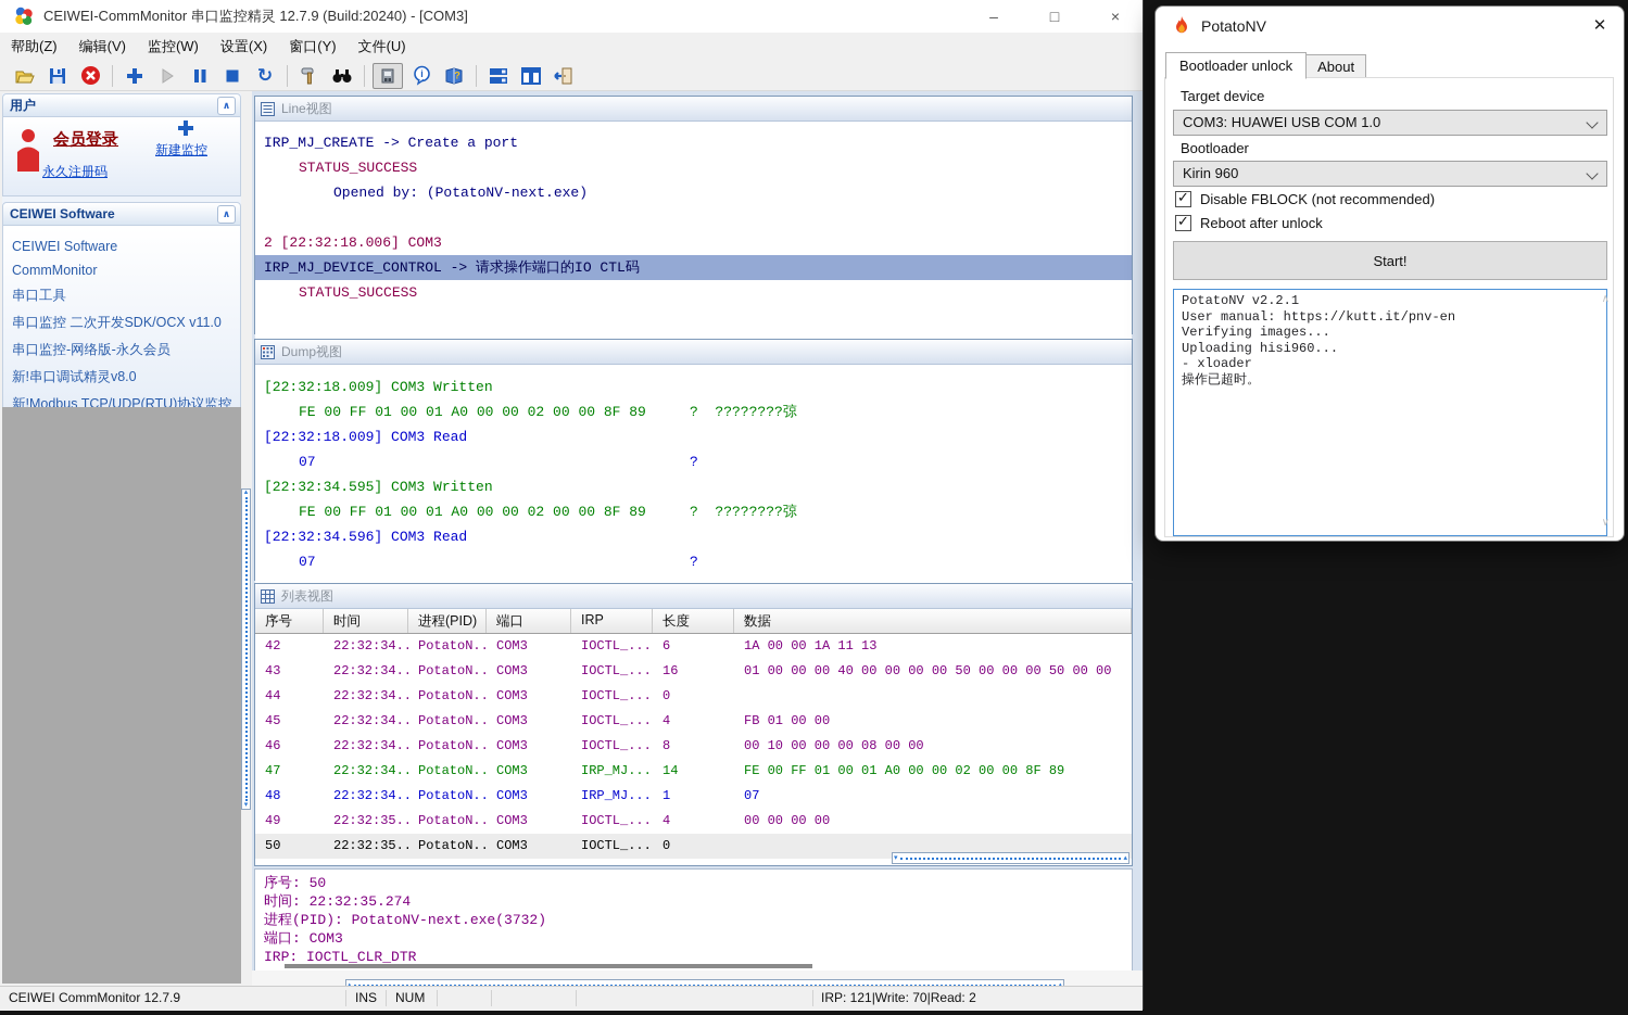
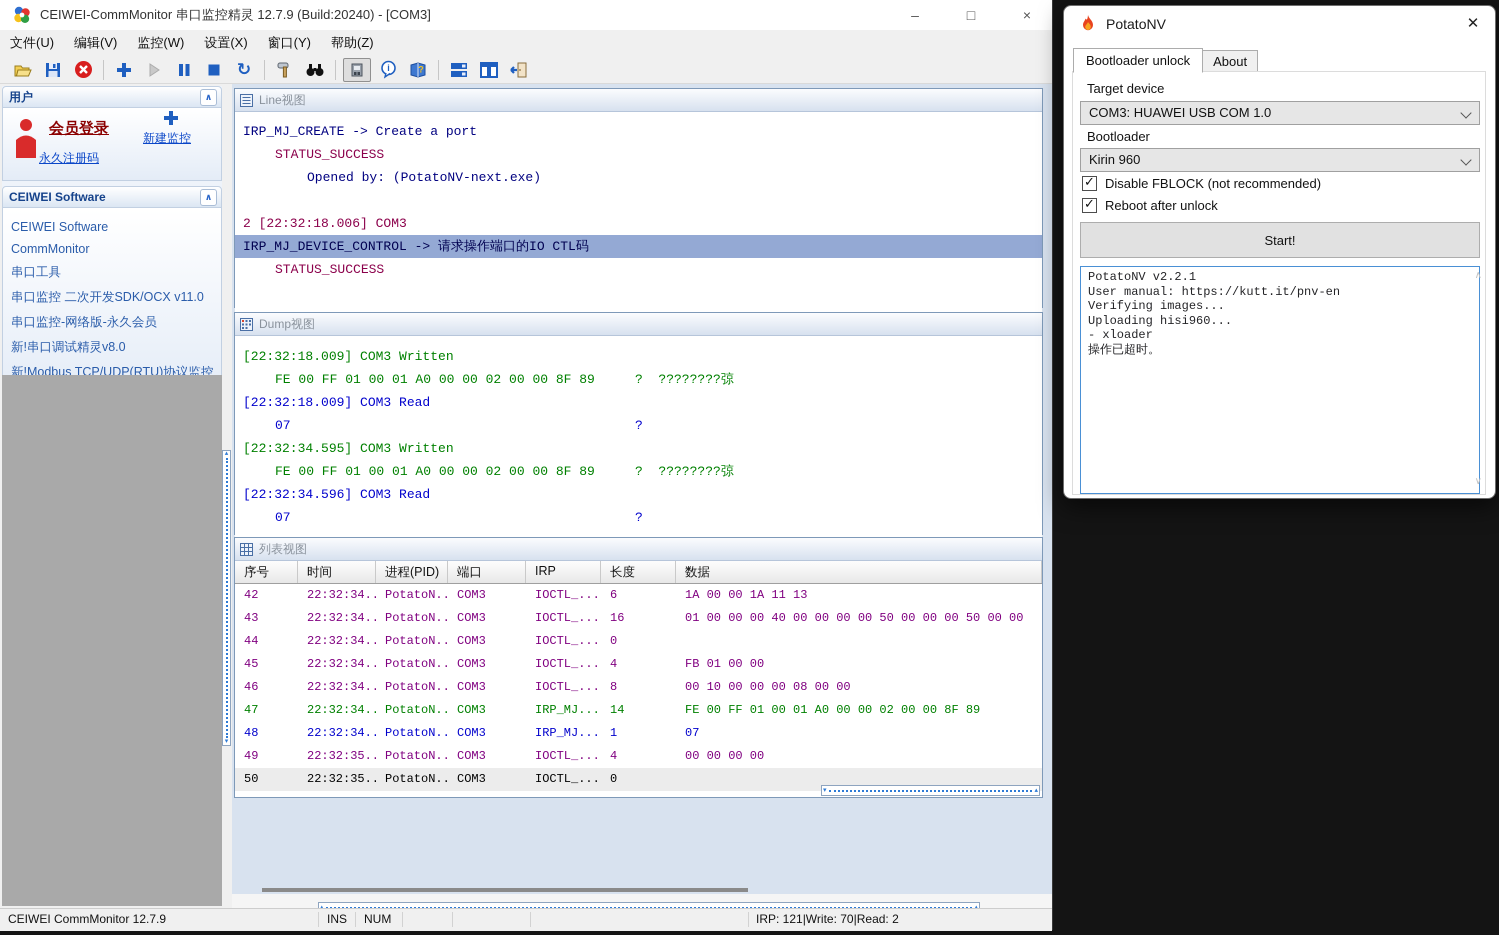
  CEIWEI-CommMonitor 串口监控精灵 12.7.9 (Build:20240) - [COM3]
  –
  □
  ×
- 帮助(Z)
+ 文件(U)
  编辑(V)
  监控(W)
  设置(X)
  窗口(Y)
- 文件(U)
+ 帮助(Z)
  ↻
  i
  ?
  用户
  ∧
  会员登录
  永久注册码
  新建监控
  CEIWEI Software
  ∧
  CEIWEI Software
  CommMonitor
  串口工具
  串口监控 二次开发SDK/OCX v11.0
  串口监控-网络版-永久会员
  新!串口调试精灵v8.0
  新!Modbus TCP/UDP(RTU)协议监控
  Line视图
  IRP_MJ_CREATE -> Create a port
  STATUS_SUCCESS
  Opened by: (PotatoNV-next.exe)
  2 [22:32:18.006] COM3
  IRP_MJ_DEVICE_CONTROL -> 请求操作端口的IO CTL码
  STATUS_SUCCESS
  Dump视图
  [22:32:18.009] COM3 Written
  FE 00 FF 01 00 01 A0 00 00 02 00 00 8F 89
  ? ????????弶
  [22:32:18.009] COM3 Read
  07
  ?
  [22:32:34.595] COM3 Written
  FE 00 FF 01 00 01 A0 00 00 02 00 00 8F 89
  ? ????????弶
  [22:32:34.596] COM3 Read
  07
  ?
  列表视图
  序号
  时间
  进程(PID)
  端口
  IRP
  长度
  数据
  42
  22:32:34..
  PotatoN..
  COM3
  IOCTL_...
  6
  1A 00 00 1A 11 13
  43
  22:32:34..
  PotatoN..
  COM3
  IOCTL_...
  16
  01 00 00 00 40 00 00 00 00 50 00 00 00 50 00 00
  44
  22:32:34..
  PotatoN..
  COM3
  IOCTL_...
  0
  45
  22:32:34..
  PotatoN..
  COM3
  IOCTL_...
  4
  FB 01 00 00
  46
  22:32:34..
  PotatoN..
  COM3
  IOCTL_...
  8
  00 10 00 00 00 08 00 00
  47
  22:32:34..
  PotatoN..
  COM3
  IRP_MJ...
  14
  FE 00 FF 01 00 01 A0 00 00 02 00 00 8F 89
  48
  22:32:34..
  PotatoN..
  COM3
  IRP_MJ...
  1
  07
  49
  22:32:35..
  PotatoN..
  COM3
  IOCTL_...
  4
  00 00 00 00
  50
  22:32:35..
  PotatoN..
  COM3
  IOCTL_...
  0
- 序号: 50
- 时间: 22:32:35.274
- 进程(PID): PotatoNV-next.exe(3732)
- 端口: COM3
- IRP: IOCTL_CLR_DTR
  CEIWEI CommMonitor 12.7.9
  INS
  NUM
  IRP: 121|Write: 70|Read: 2
  PotatoNV
  ✕
  Bootloader unlock
  About
  Target device
  COM3: HUAWEI USB COM 1.0
  Bootloader
  Kirin 960
  Disable FBLOCK (not recommended)
  Reboot after unlock
  Start!
  PotatoNV v2.2.1
  User manual: https://kutt.it/pnv-en
  Verifying images...
  Uploading hisi960...
  - xloader
  操作已超时。
  ∧
  ∨
